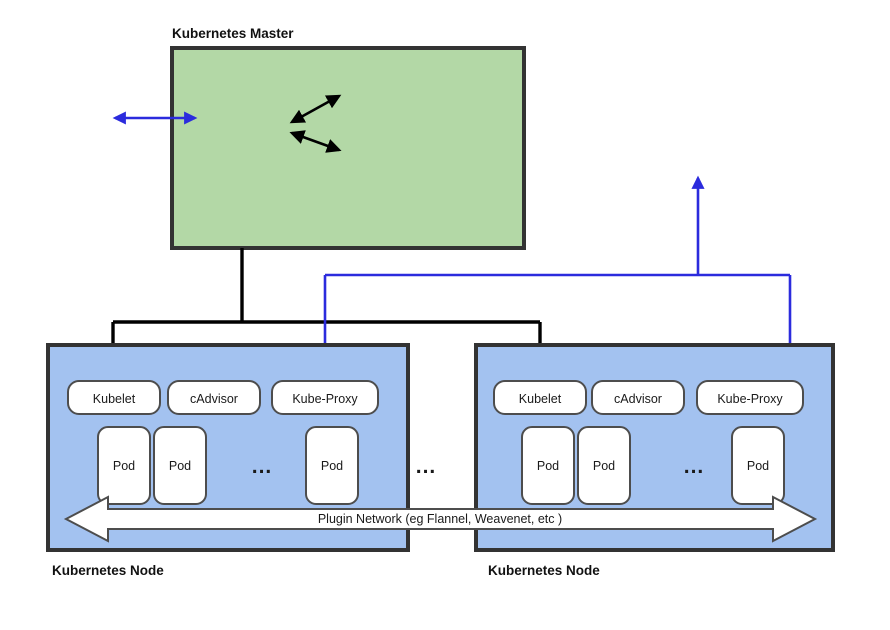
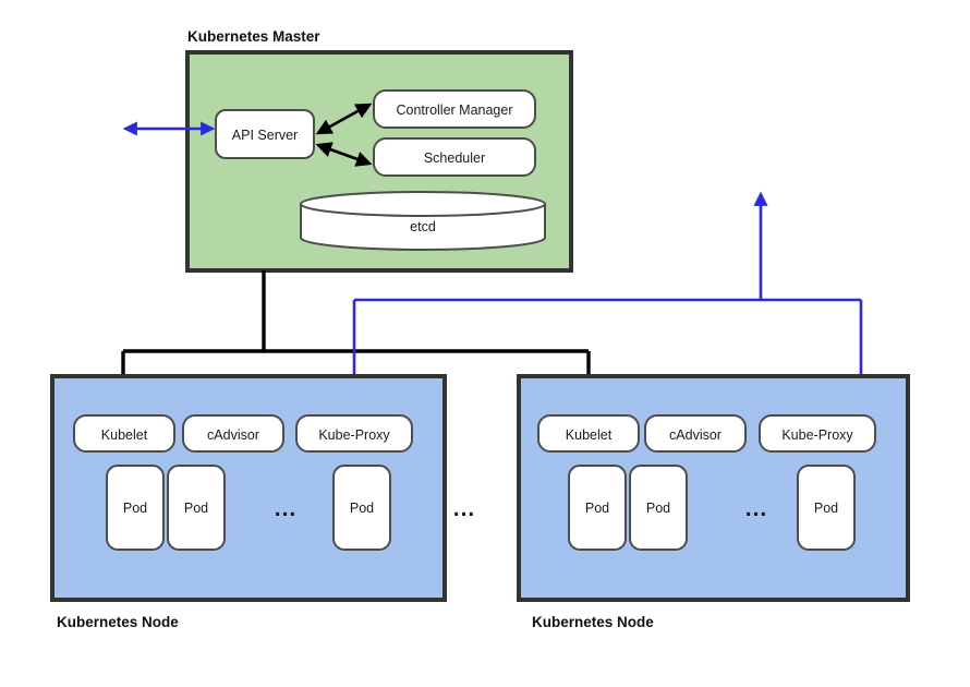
  Kubernetes Master
+ API Server
+ Controller Manager
+ Scheduler
+ etcd
  Kubelet
  cAdvisor
  Kube-Proxy
  Pod
  Pod
  ...
  Pod
  Kubernetes Node
  Kubelet
  cAdvisor
  Kube-Proxy
  Pod
  Pod
  ...
  Pod
  Kubernetes Node
  ...
- Plugin Network (eg Flannel, Weavenet, etc )
